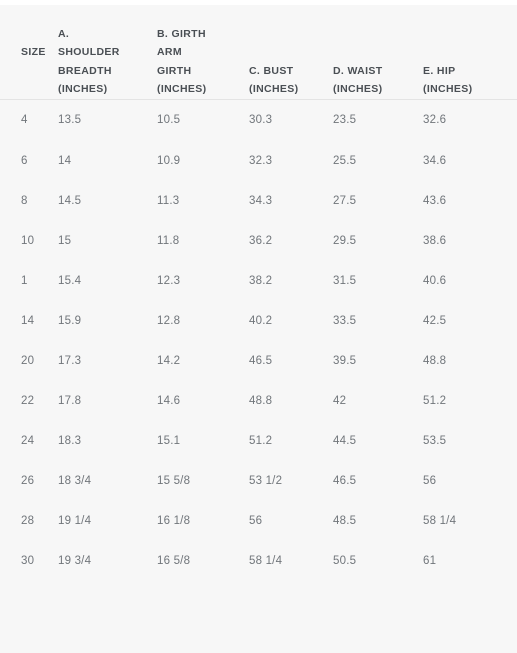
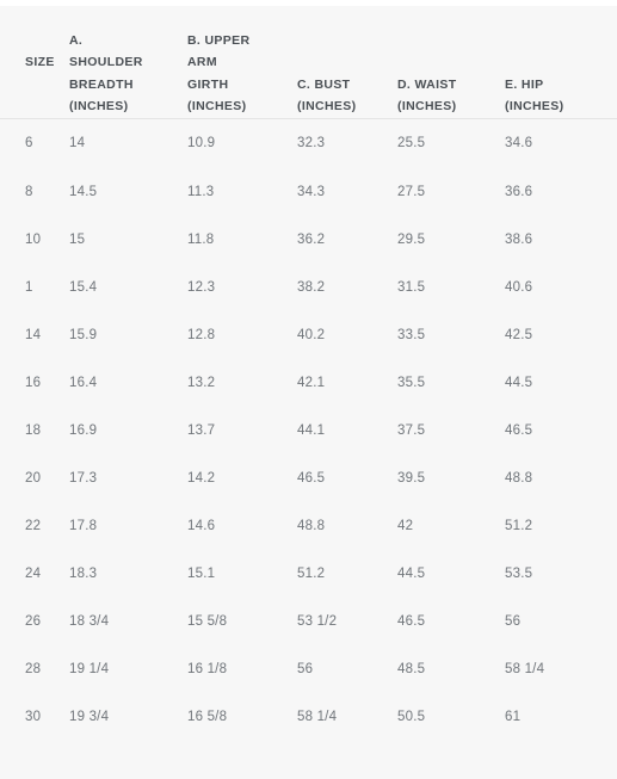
- SIZE	A. SHOULDER BREADTH (INCHES)	B. GIRTH ARM GIRTH (INCHES)	C. BUST (INCHES)	D. WAIST (INCHES)	E. HIP (INCHES)
+ SIZE	A. SHOULDER BREADTH (INCHES)	B. UPPER ARM GIRTH (INCHES)	C. BUST (INCHES)	D. WAIST (INCHES)	E. HIP (INCHES)
- 4	13.5	10.5	30.3	23.5	32.6
  6	14	10.9	32.3	25.5	34.6
- 8	14.5	11.3	34.3	27.5	43.6
+ 8	14.5	11.3	34.3	27.5	36.6
  10	15	11.8	36.2	29.5	38.6
  1	15.4	12.3	38.2	31.5	40.6
  14	15.9	12.8	40.2	33.5	42.5
+ 16	16.4	13.2	42.1	35.5	44.5
+ 18	16.9	13.7	44.1	37.5	46.5
  20	17.3	14.2	46.5	39.5	48.8
  22	17.8	14.6	48.8	42	51.2
  24	18.3	15.1	51.2	44.5	53.5
  26	18 3/4	15 5/8	53 1/2	46.5	56
  28	19 1/4	16 1/8	56	48.5	58 1/4
  30	19 3/4	16 5/8	58 1/4	50.5	61
